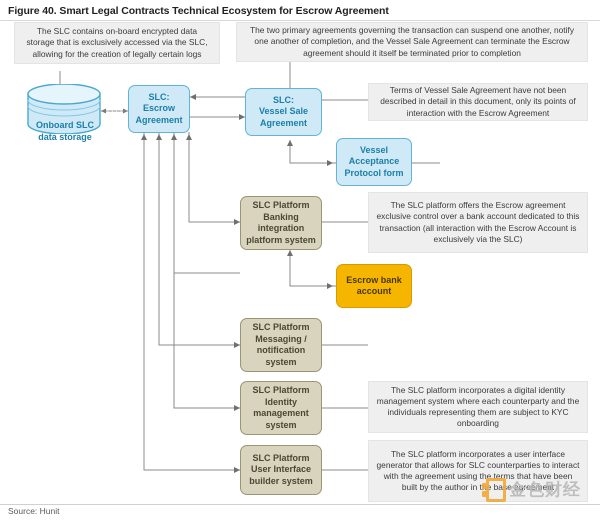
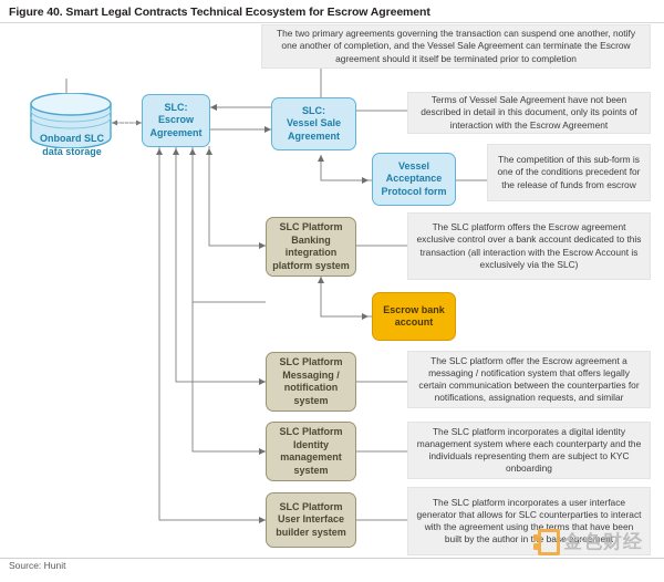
  Figure 40. Smart Legal Contracts Technical Ecosystem for Escrow Agreement
- The SLC contains on-board encrypted data storage that is exclusively accessed via the SLC, allowing for the creation of legally certain logs
  The two primary agreements governing the transaction can suspend one another, notify one another of completion, and the Vessel Sale Agreement can terminate the Escrow agreement should it itself be terminated prior to completion
  Terms of Vessel Sale Agreement have not been described in detail in this document, only its points of interaction with the Escrow Agreement
+ The competition of this sub-form is one of the conditions precedent for the release of funds from escrow
  The SLC platform offers the Escrow agreement exclusive control over a bank account dedicated to this transaction (all interaction with the Escrow Account is exclusively via the SLC)
+ The SLC platform offer the Escrow agreement a messaging / notification system that offers legally certain communication between the counterparties for notifications, assignation requests, and similar
  The SLC platform incorporates a digital identity management system where each counterparty and the individuals representing them are subject to KYC onboarding
  The SLC platform incorporates a user interface generator that allows for SLC counterparties to interact with the agreement using the terms that have been built by the author in te base agreement
  Onboard SLC
  data storage
  SLC:
  Escrow
  Agreement
  SLC:
  Vessel Sale
  Agreement
  Vessel
  Acceptance
  Protocol form
  SLC Platform
  Banking
  integration
  platform system
  Escrow bank
  account
  SLC Platform
  Messaging /
  notification
  system
  SLC Platform
  Identity
  management
  system
  SLC Platform
  User Interface
  builder system
  金色财经
  Source: Hunit
